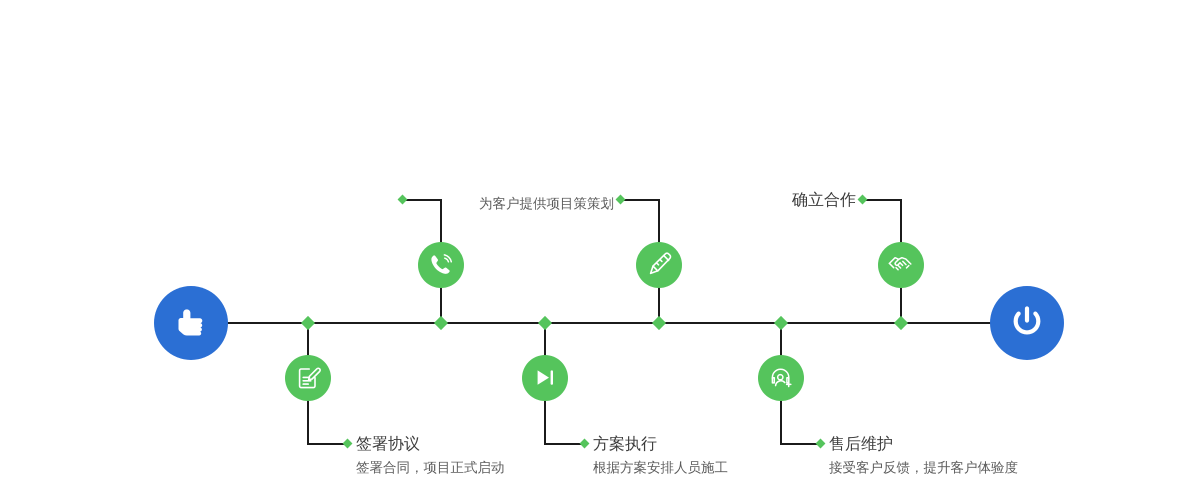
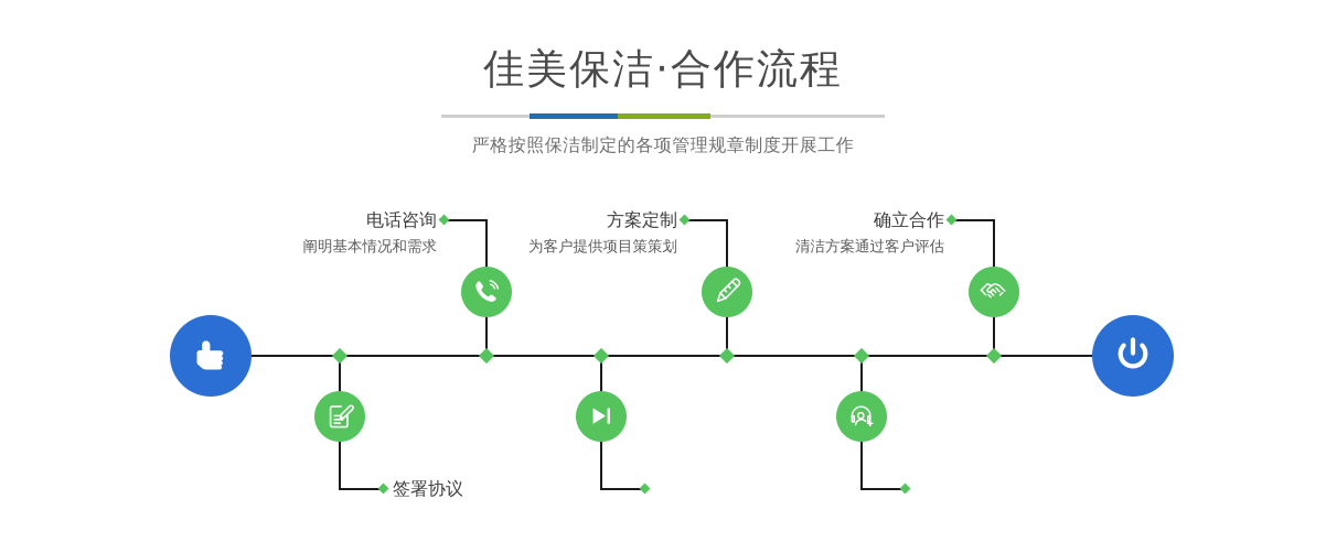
+ 佳美保洁·合作流程
+ 严格按照保洁制定的各项管理规章制度开展工作
+ 电话咨询
+ 阐明基本情况和需求
+ 方案定制
  为客户提供项目策策划
  确立合作
+ 清洁方案通过客户评估
  签署协议
- 签署合同，项目正式启动
- 方案执行
- 根据方案安排人员施工
- 售后维护
- 接受客户反馈，提升客户体验度
